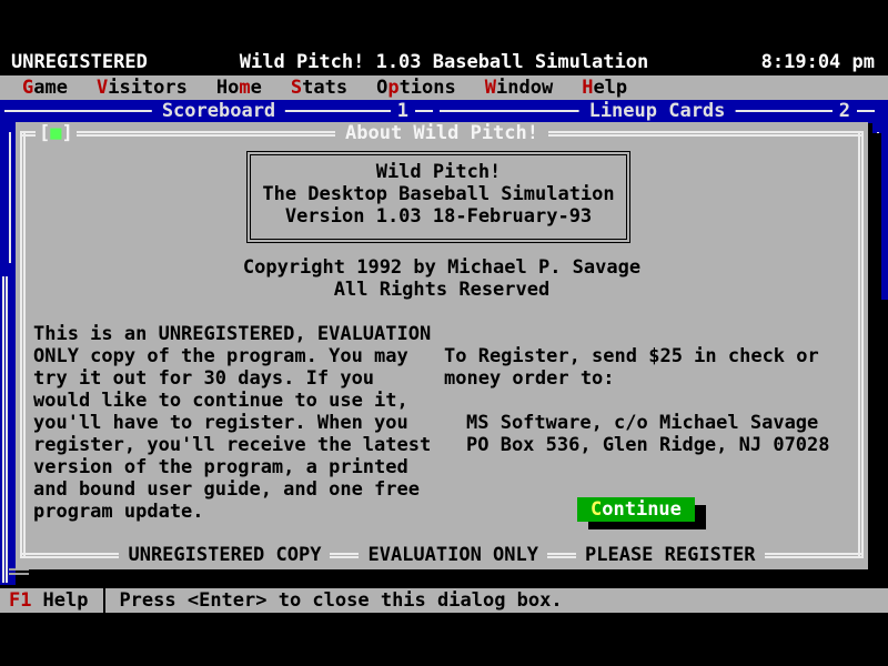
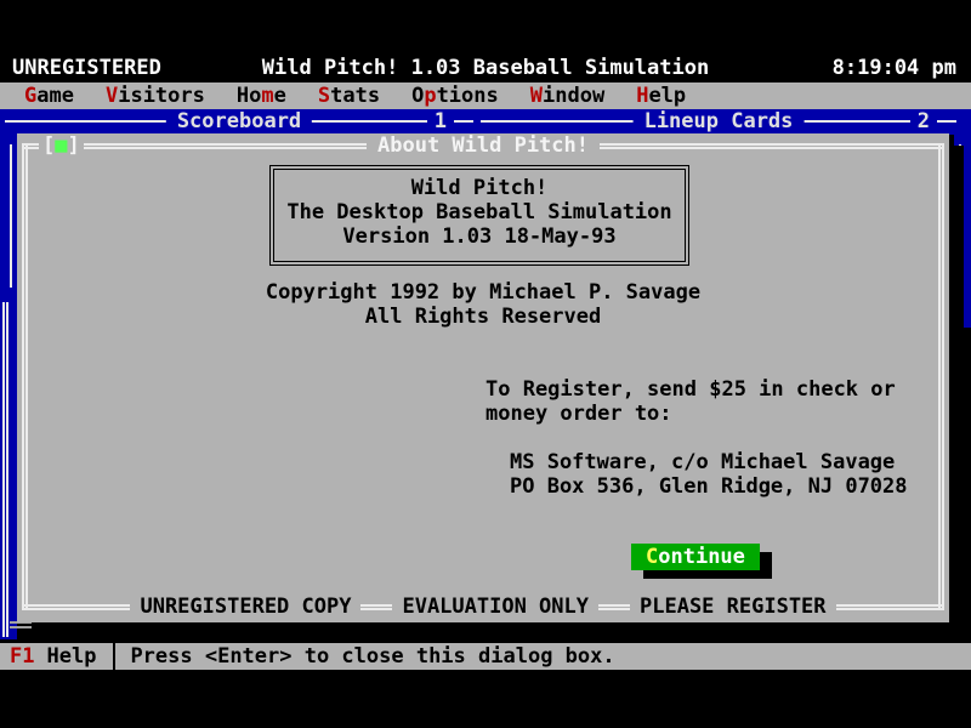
  UNREGISTERED
  Wild Pitch! 1.03 Baseball Simulation
  8:19:04 pm
  Game
  Visitors
  Home
  Stats
  Options
  Window
  Help
  Scoreboard
  1
  Lineup Cards
  2
  [■]
  About Wild Pitch!
  Wild Pitch!
  The Desktop Baseball Simulation
- Version 1.03 18-February-93
+ Version 1.03 18-May-93
  Copyright 1992 by Michael P. Savage
  All Rights Reserved
- This is an UNREGISTERED, EVALUATION
- ONLY copy of the program. You may
- try it out for 30 days. If you
- would like to continue to use it,
- you'll have to register. When you
- register, you'll receive the latest
- version of the program, a printed
- and bound user guide, and one free
- program update.
  To Register, send $25 in check or
  money order to:
  MS Software, c/o Michael Savage
  PO Box 536, Glen Ridge, NJ 07028
  Continue
  UNREGISTERED COPY
  EVALUATION ONLY
  PLEASE REGISTER
  F1
  Help
  Press <Enter> to close this dialog box.
